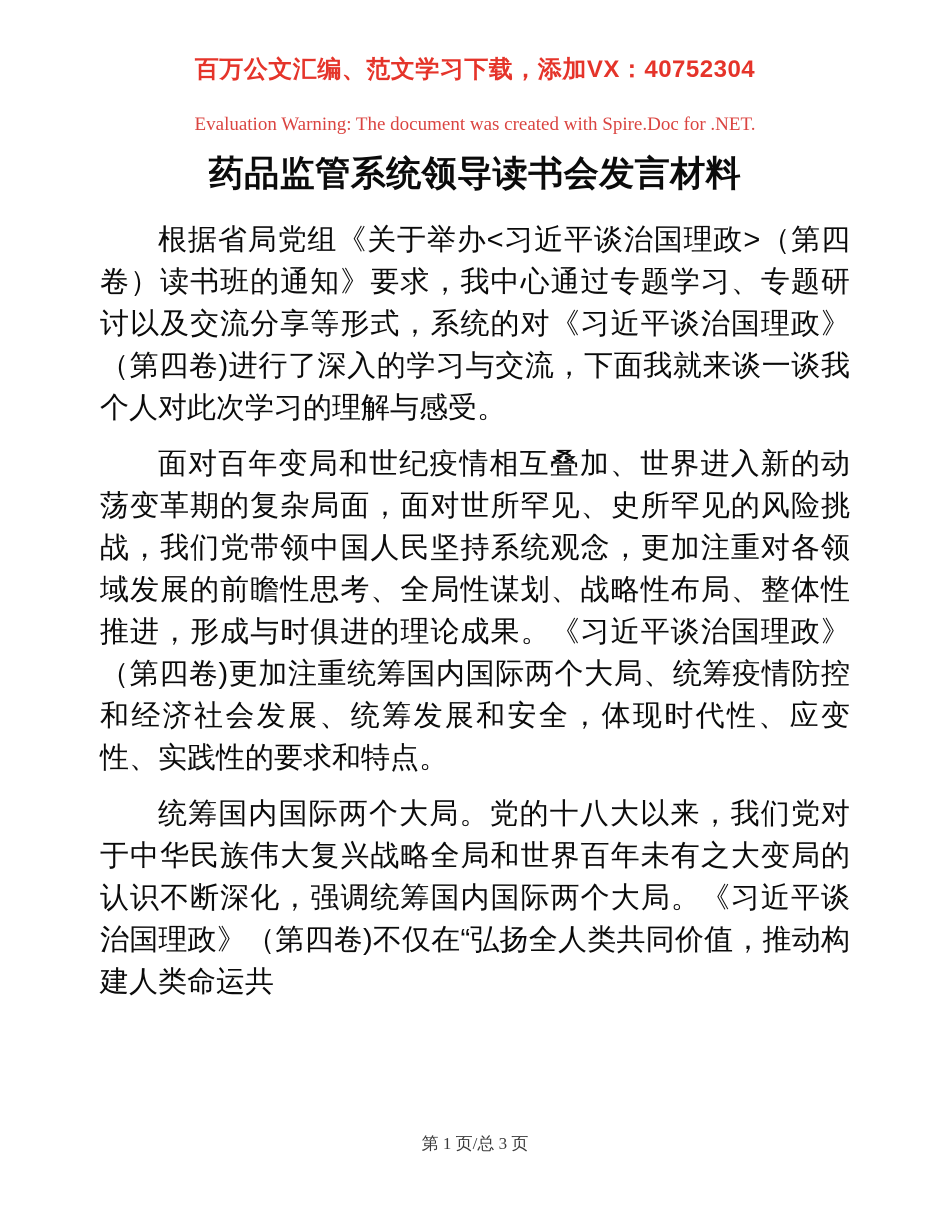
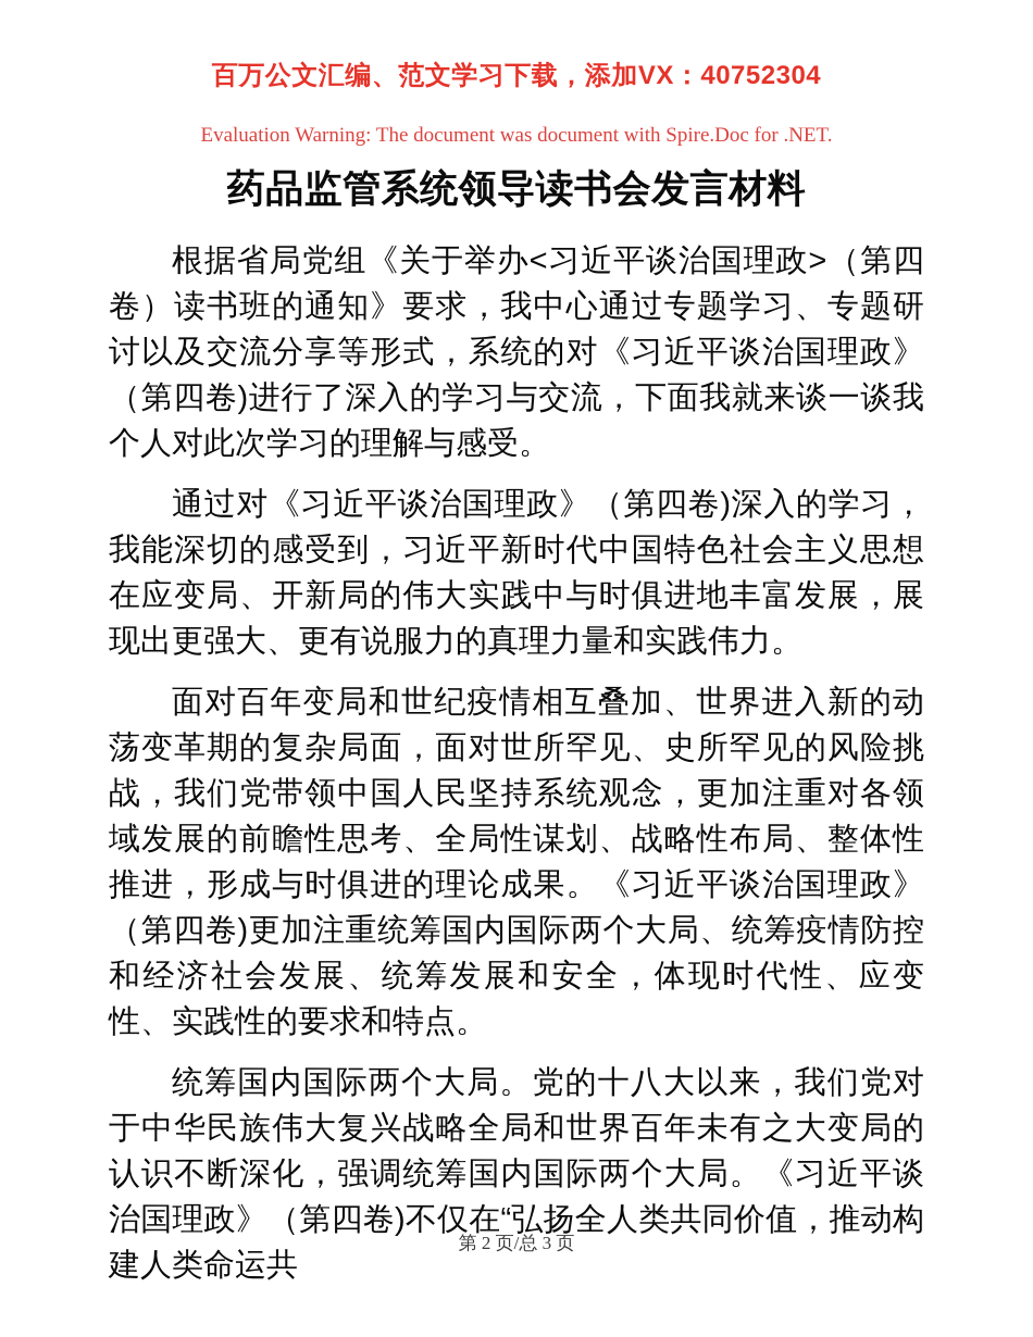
  百万公文汇编、范文学习下载，添加VX：40752304
- Evaluation Warning: The document was created with Spire.Doc for .NET.
+ Evaluation Warning: The document was document with Spire.Doc for .NET.
  药品监管系统领导读书会发言材料
  根据省局党组《关于举办<习近平谈治国理政>（第四卷）读书班的通知》要求，我中心通过专题学习、专题研讨以及交流分享等形式，系统的对《习近平谈治国理政》（第四卷)进行了深入的学习与交流，下面我就来谈一谈我个人对此次学习的理解与感受。
+ 通过对《习近平谈治国理政》（第四卷)深入的学习，我能深切的感受到，习近平新时代中国特色社会主义思想在应变局、开新局的伟大实践中与时俱进地丰富发展，展现出更强大、更有说服力的真理力量和实践伟力。
  面对百年变局和世纪疫情相互叠加、世界进入新的动荡变革期的复杂局面，面对世所罕见、史所罕见的风险挑战，我们党带领中国人民坚持系统观念，更加注重对各领域发展的前瞻性思考、全局性谋划、战略性布局、整体性推进，形成与时俱进的理论成果。《习近平谈治国理政》（第四卷)更加注重统筹国内国际两个大局、统筹疫情防控和经济社会发展、统筹发展和安全，体现时代性、应变性、实践性的要求和特点。
  统筹国内国际两个大局。党的十八大以来，我们党对于中华民族伟大复兴战略全局和世界百年未有之大变局的认识不断深化，强调统筹国内国际两个大局。《习近平谈治国理政》（第四卷)不仅在“弘扬全人类共同价值，推动构建人类命运共
- 第 1 页/总 3 页
+ 第 2 页/总 3 页
